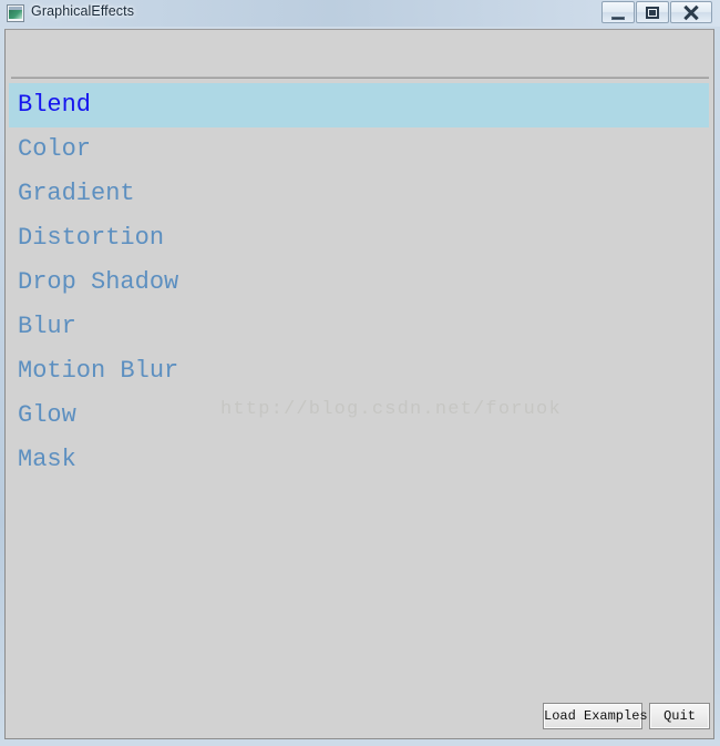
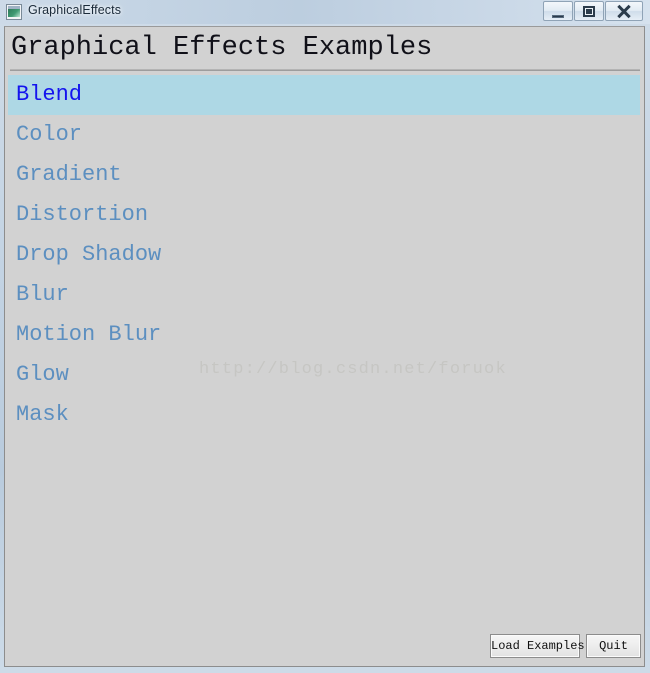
  GraphicalEffects
+ Graphical Effects Examples
  Blend
  Color
  Gradient
  Distortion
  Drop Shadow
  Blur
  Motion Blur
  Glow
  Mask
  Load Examples
  Quit
